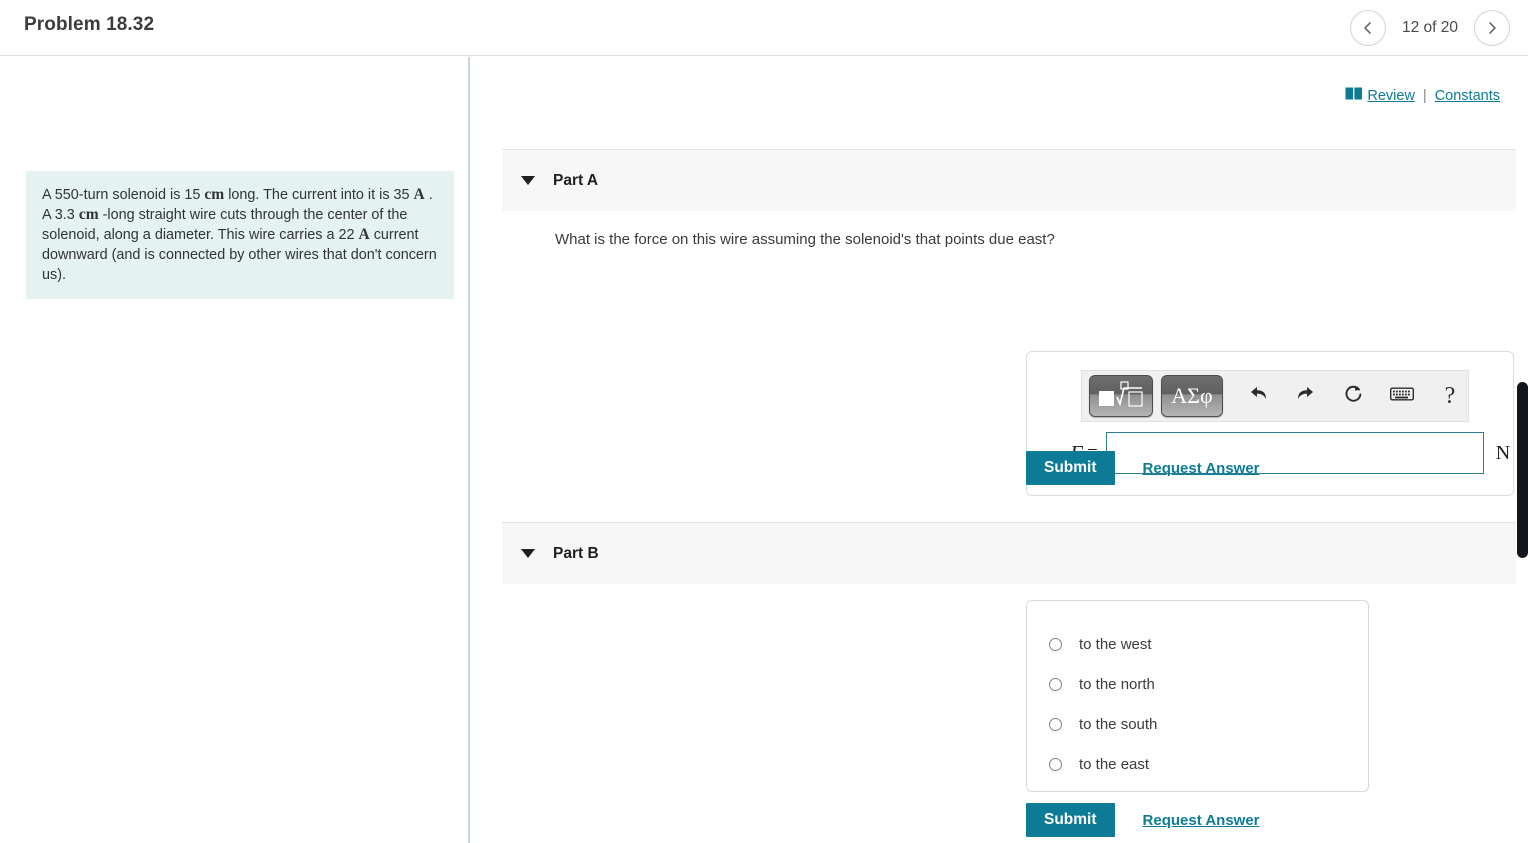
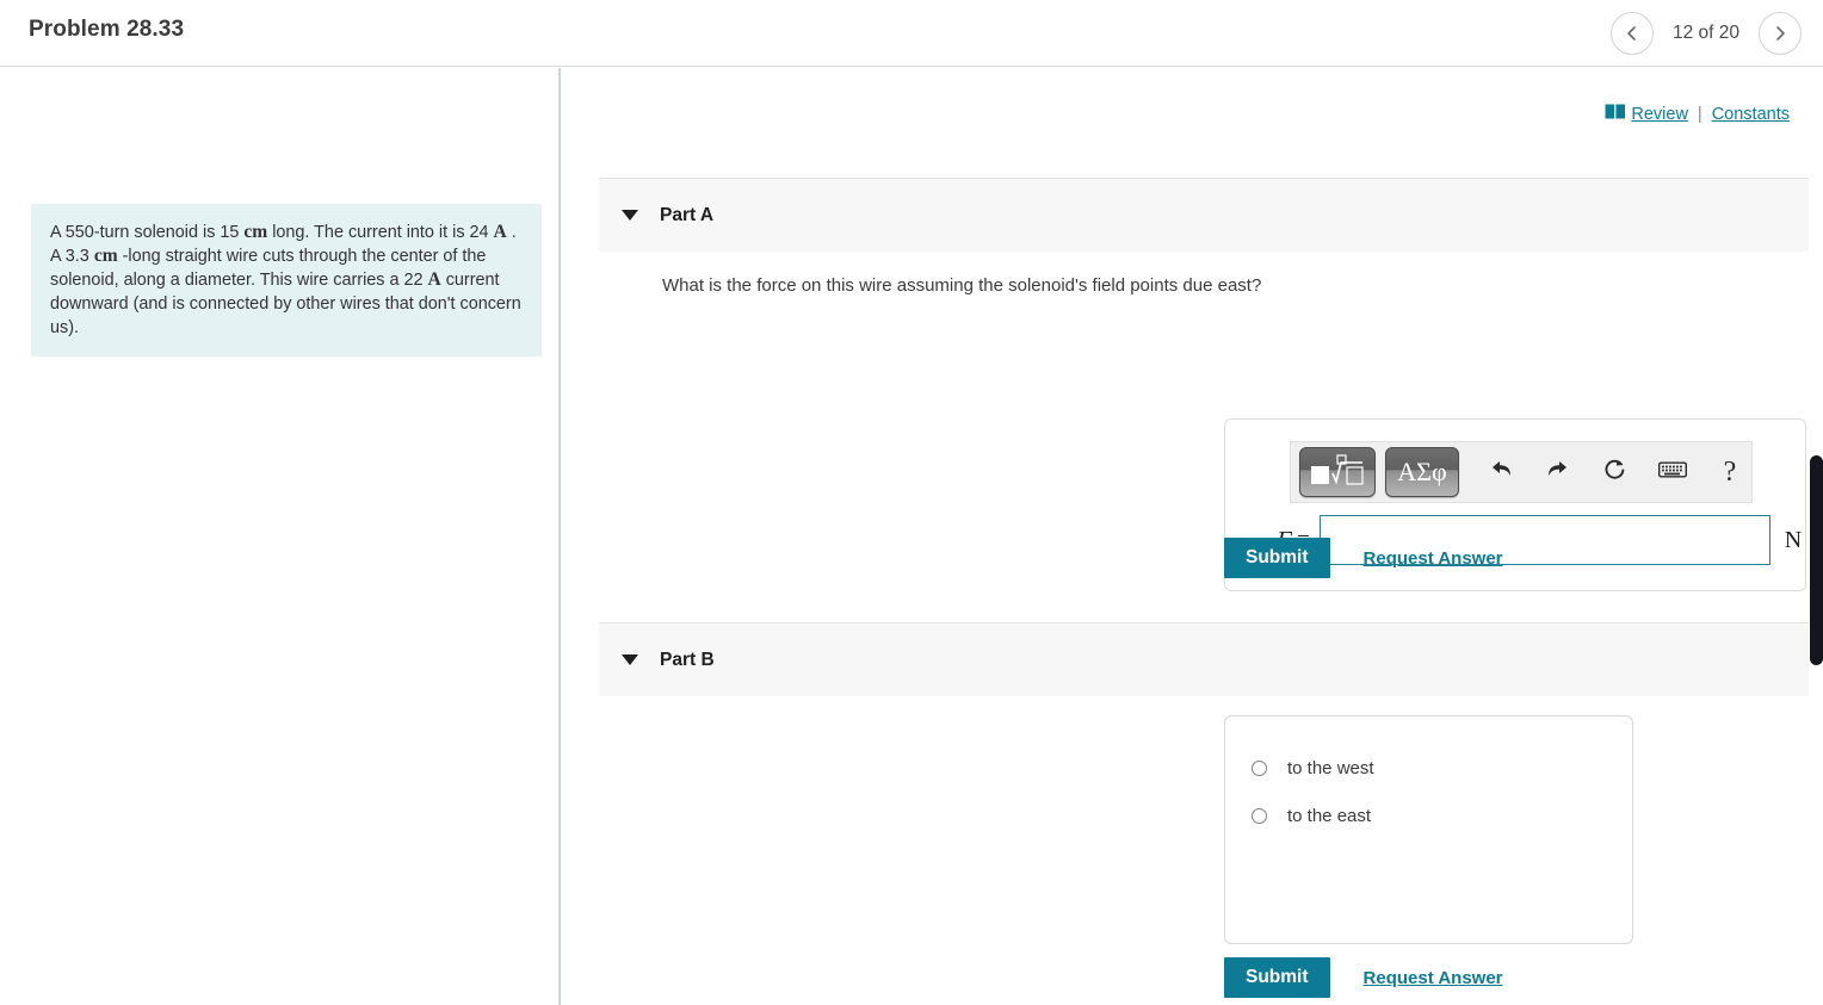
- Problem 18.32
+ Problem 28.33
  12 of 20
- A 550-turn solenoid is 15 cm long. The current into it is 35 A . A 3.3 cm -long straight wire cuts through the center of the solenoid, along a diameter. This wire carries a 22 A current downward (and is connected by other wires that don't concern us).
+ A 550-turn solenoid is 15 cm long. The current into it is 24 A . A 3.3 cm -long straight wire cuts through the center of the solenoid, along a diameter. This wire carries a 22 A current downward (and is connected by other wires that don't concern us).
  Review
  |
  Constants
  Part A
- What is the force on this wire assuming the solenoid's that points due east?
+ What is the force on this wire assuming the solenoid's field points due east?
  ΑΣφ
  ?
  N
  Submit
  Request Answer
  Part B
  to the west
- to the north
- to the south
  to the east
  Submit
  Request Answer
